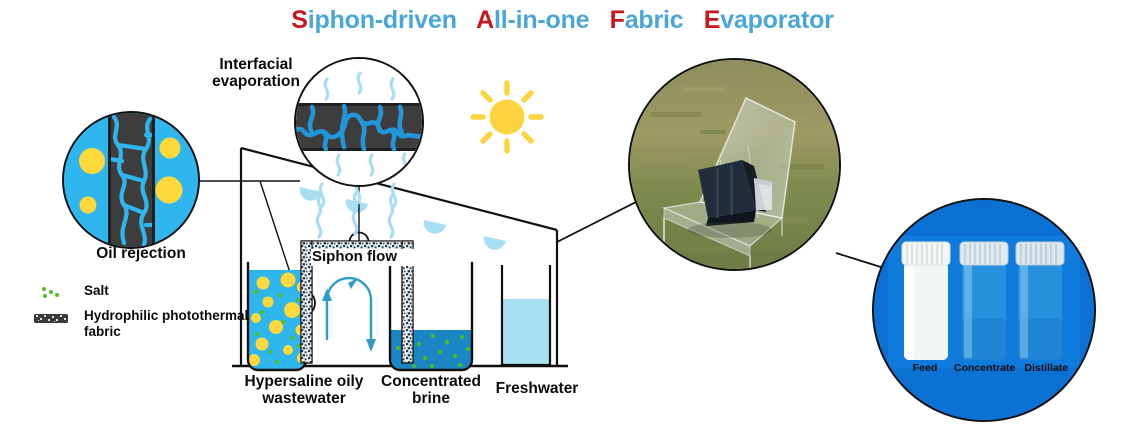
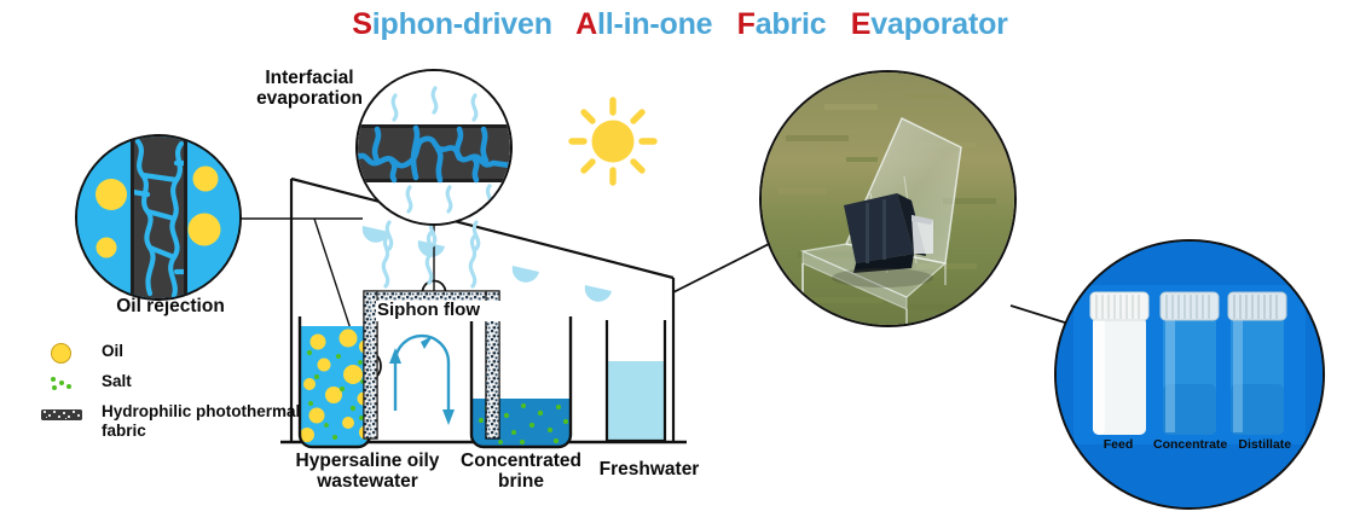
  Siphon-driven All-in-one Fabric Evaporator
  Feed
  Concentrate
  Distillate
  Interfacial
  evaporation
  Oil rejection
  Siphon flow
  Hypersaline oily
  wastewater
  Concentrated
  brine
  Freshwater
+ Oil
  Salt
  Hydrophilic photothermal
  fabric
